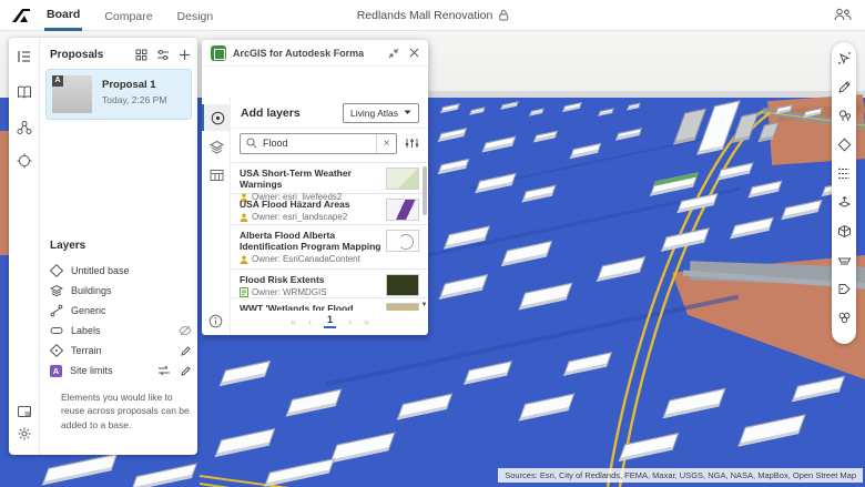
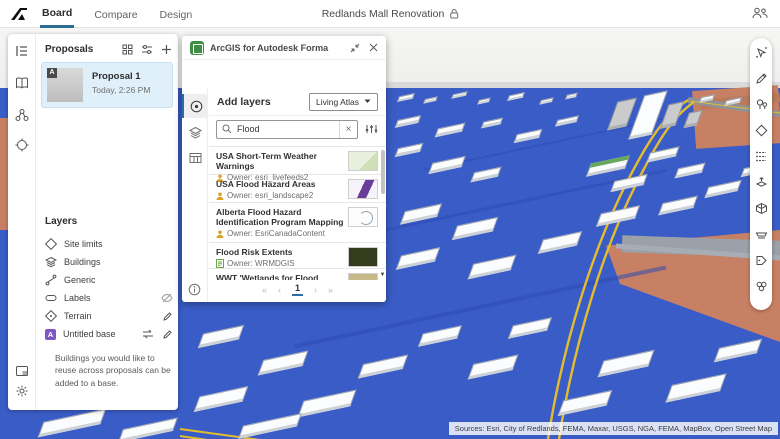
- Sources: Esri, City of Redlands, FEMA, Maxar, USGS, NGA, NASA, MapBox, Open Street Map
+ Sources: Esri, City of Redlands, FEMA, Maxar, USGS, NGA, FEMA, MapBox, Open Street Map
  Board
  Compare
  Design
  Redlands Mall Renovation
  Proposals
  Proposal 1
  Today, 2:26 PM
  Layers
- Untitled base
+ Site limits
  Buildings
  Generic
  Labels
  Terrain
  A
- Site limits
+ Untitled base
- Elements you would like to reuse across proposals can be added to a base.
+ Buildings you would like to reuse across proposals can be added to a base.
  ArcGIS for Autodesk Forma
  Add layers
  Living Atlas
  Flood
  ×
  USA Short-Term Weather Warnings
  Owner: esri_livefeeds2
  USA Flood Hazard Areas
  Owner: esri_landscape2
- Alberta Flood Alberta Identification Program Mapping
+ Alberta Flood Hazard Identification Program Mapping
  Owner: EsriCanadaContent
  Flood Risk Extents
  Owner: WRMDGIS
  «
  ‹
  1
  ›
  »
